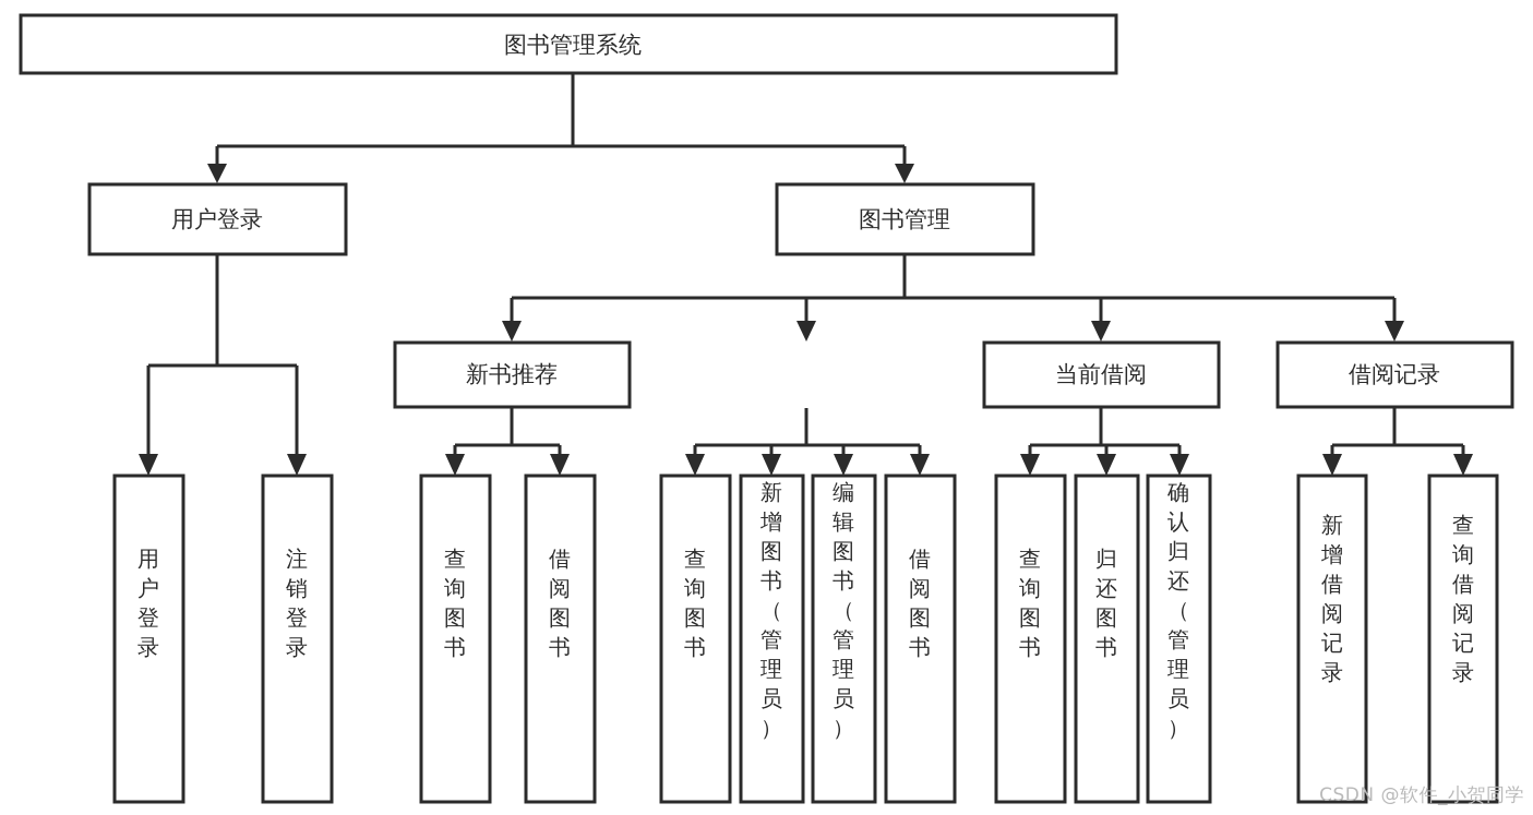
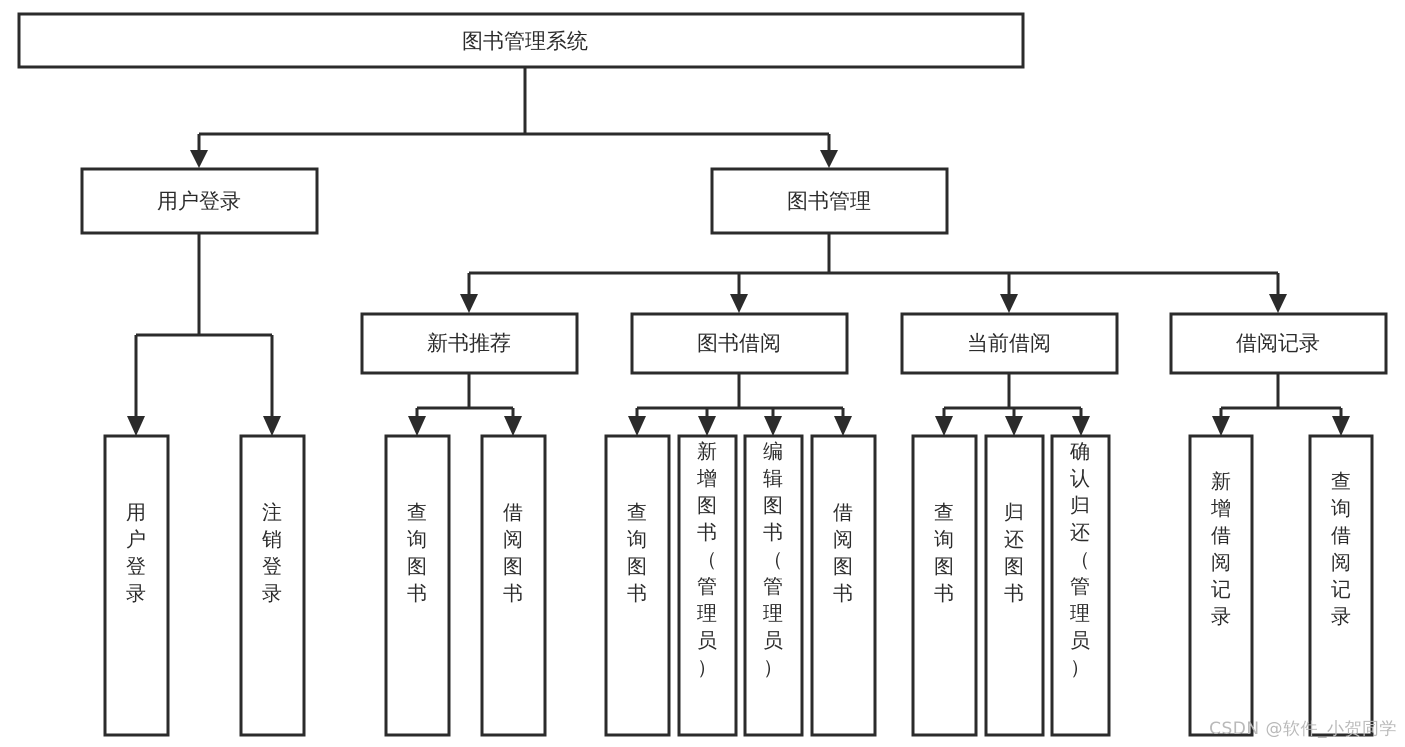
  图书管理系统
  用户登录
  图书管理
  新书推荐
+ 图书借阅
  当前借阅
  借阅记录
  用户登录
  注销登录
  查询图书
  借阅图书
  查询图书
  新增图书（管理员）
  编辑图书（管理员）
  借阅图书
  查询图书
  归还图书
  确认归还（管理员）
  新增借阅记录
  查询借阅记录
  CSDN @软件_小贺同学
